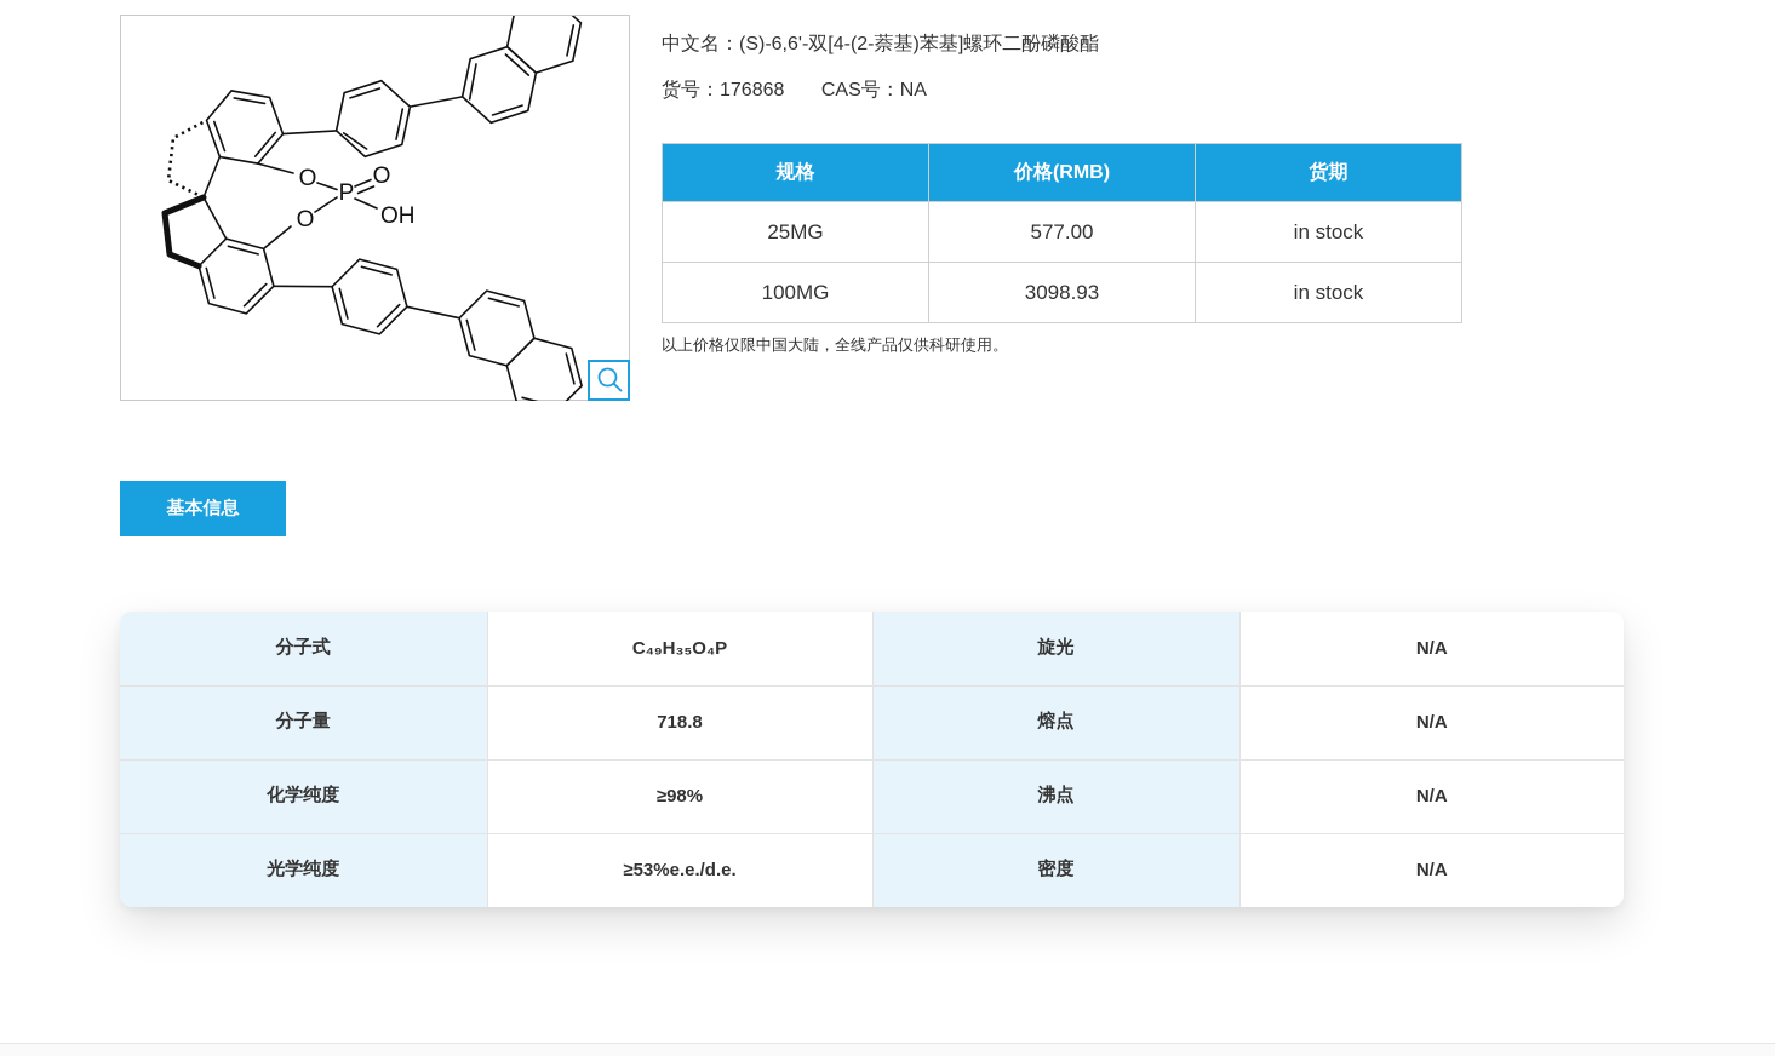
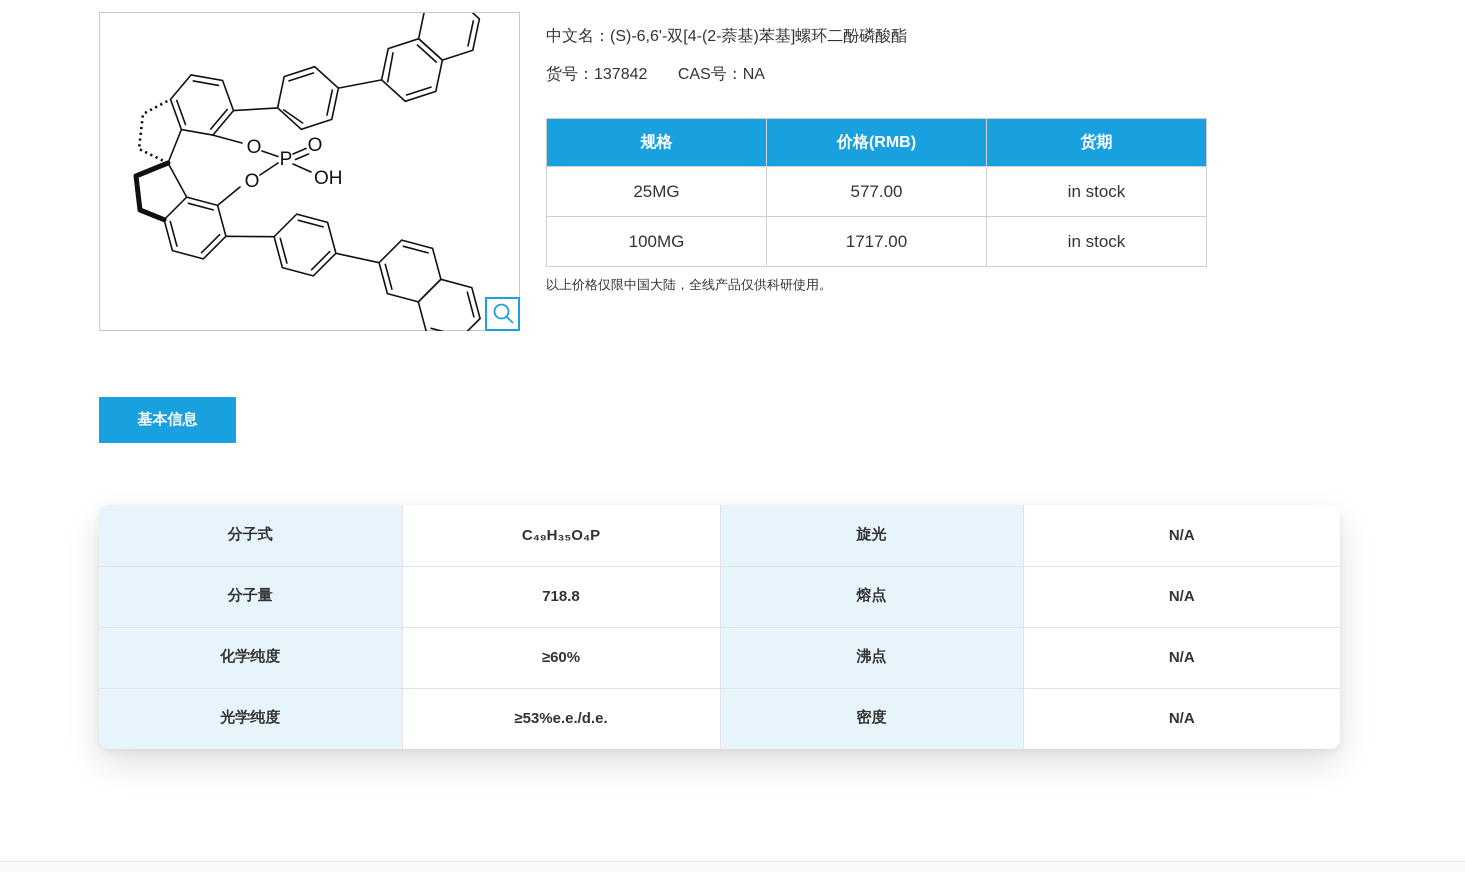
  O
  O
  P
  O
  OH
  中文名：(S)-6,6'-双[4-(2-萘基)苯基]螺环二酚磷酸酯
- 货号：176868 CAS号：NA
+ 货号：137842 CAS号：NA
  规格	价格(RMB)	货期
  25MG	577.00	in stock
- 100MG	3098.93	in stock
+ 100MG	1717.00	in stock
  以上价格仅限中国大陆，全线产品仅供科研使用。
  基本信息
  分子式	C₄₉H₃₅O₄P	旋光	N/A
  分子量	718.8	熔点	N/A
- 化学纯度	≥98%	沸点	N/A
+ 化学纯度	≥60%	沸点	N/A
  光学纯度	≥53%e.e./d.e.	密度	N/A
